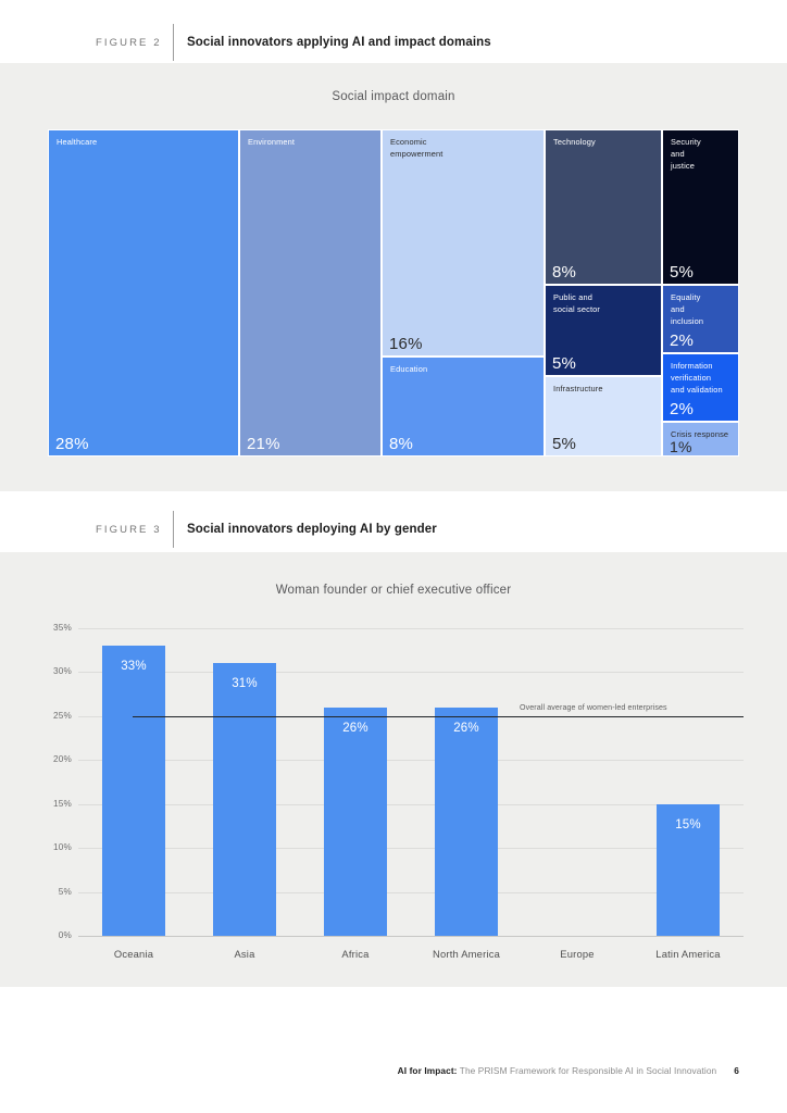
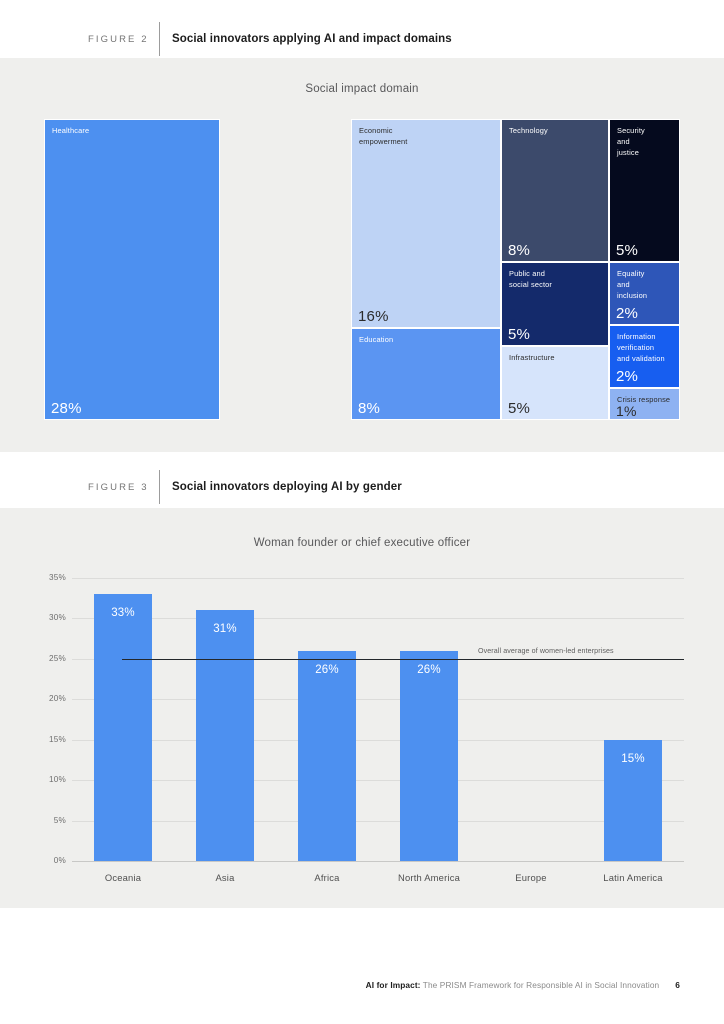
  FIGURE 2
  Social innovators applying AI and impact domains
  Social impact domain
  Healthcare
  28%
- Environment
- 21%
  Economic
  empowerment
  16%
  Education
  8%
  Technology
  8%
  Public and
  social sector
  5%
  Infrastructure
  5%
  Security
  and
  justice
  5%
  Equality
  and
  inclusion
  2%
  Information
  verification
  and validation
  2%
  Crisis response
  1%
  FIGURE 3
  Social innovators deploying AI by gender
  Woman founder or chief executive officer
  33%
  31%
  26%
  26%
  15%
  0%
  5%
  10%
  15%
  20%
  25%
  30%
  35%
  Oceania
  Asia
  Africa
  North America
  Europe
  Latin America
  Overall average of women-led enterprises
  AI for Impact: The PRISM Framework for Responsible AI in Social Innovation 6
